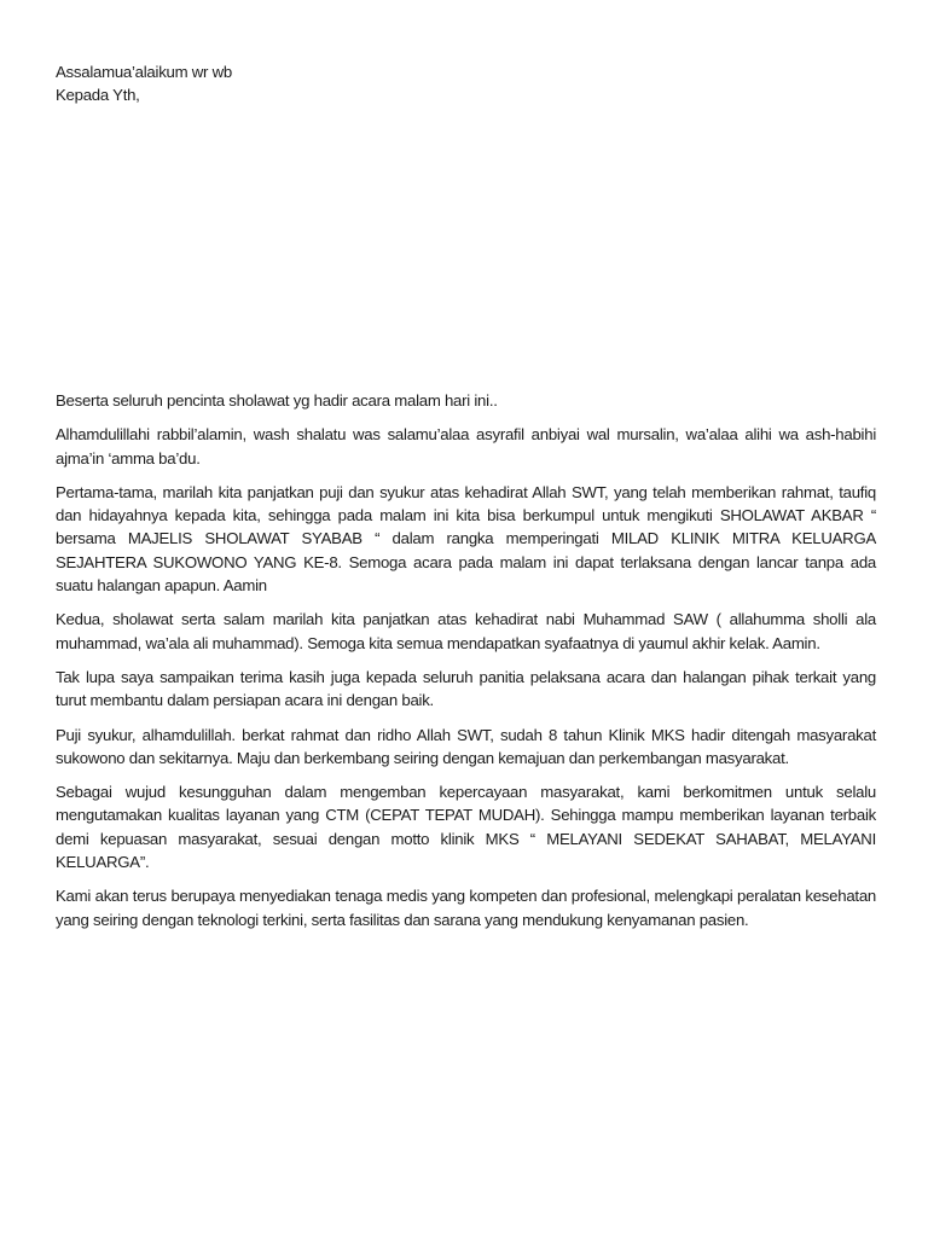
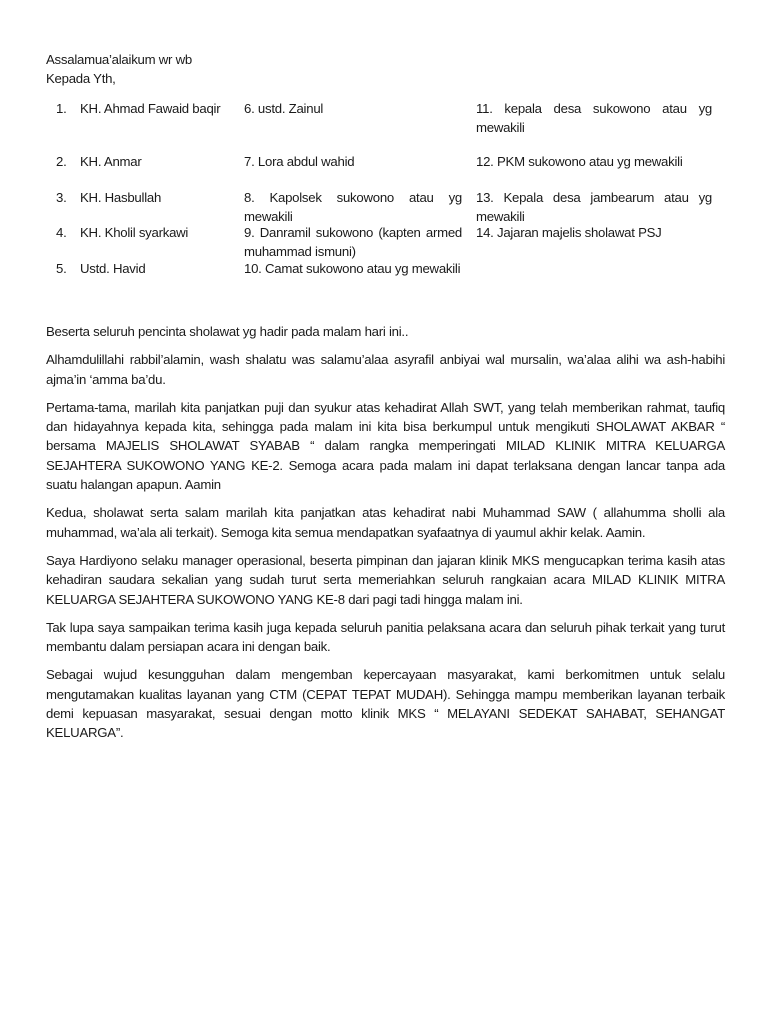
  Assalamua’alaikum wr wb
  Kepada Yth,
+ 1.
+ KH. Ahmad Fawaid baqir
+ 2.
+ KH. Anmar
+ 3.
+ KH. Hasbullah
+ 4.
+ KH. Kholil syarkawi
+ 5.
+ Ustd. Havid
+ 6. ustd. Zainul
+ 7. Lora abdul wahid
+ 8. Kapolsek sukowono atau yg mewakili
+ 9. Danramil sukowono (kapten armed muhammad ismuni)
+ 10. Camat sukowono atau yg mewakili
+ 11. kepala desa sukowono atau yg mewakili
+ 12. PKM sukowono atau yg mewakili
+ 13. Kepala desa jambearum atau yg mewakili
+ 14. Jajaran majelis sholawat PSJ
- Beserta seluruh pencinta sholawat yg hadir acara malam hari ini..
+ Beserta seluruh pencinta sholawat yg hadir pada malam hari ini..
  Alhamdulillahi rabbil’alamin, wash shalatu was salamu’alaa asyrafil anbiyai wal mursalin, wa’alaa alihi wa ash-habihi ajma’in ‘amma ba’du.
- Pertama-tama, marilah kita panjatkan puji dan syukur atas kehadirat Allah SWT, yang telah memberikan rahmat, taufiq dan hidayahnya kepada kita, sehingga pada malam ini kita bisa berkumpul untuk mengikuti SHOLAWAT AKBAR “ bersama MAJELIS SHOLAWAT SYABAB “ dalam rangka memperingati MILAD KLINIK MITRA KELUARGA SEJAHTERA SUKOWONO YANG KE-8. Semoga acara pada malam ini dapat terlaksana dengan lancar tanpa ada suatu halangan apapun. Aamin
+ Pertama-tama, marilah kita panjatkan puji dan syukur atas kehadirat Allah SWT, yang telah memberikan rahmat, taufiq dan hidayahnya kepada kita, sehingga pada malam ini kita bisa berkumpul untuk mengikuti SHOLAWAT AKBAR “ bersama MAJELIS SHOLAWAT SYABAB “ dalam rangka memperingati MILAD KLINIK MITRA KELUARGA SEJAHTERA SUKOWONO YANG KE-2. Semoga acara pada malam ini dapat terlaksana dengan lancar tanpa ada suatu halangan apapun. Aamin
- Kedua, sholawat serta salam marilah kita panjatkan atas kehadirat nabi Muhammad SAW ( allahumma sholli ala muhammad, wa’ala ali muhammad). Semoga kita semua mendapatkan syafaatnya di yaumul akhir kelak. Aamin.
+ Kedua, sholawat serta salam marilah kita panjatkan atas kehadirat nabi Muhammad SAW ( allahumma sholli ala muhammad, wa’ala ali terkait). Semoga kita semua mendapatkan syafaatnya di yaumul akhir kelak. Aamin.
+ Saya Hardiyono selaku manager operasional, beserta pimpinan dan jajaran klinik MKS mengucapkan terima kasih atas kehadiran saudara sekalian yang sudah turut serta memeriahkan seluruh rangkaian acara MILAD KLINIK MITRA KELUARGA SEJAHTERA SUKOWONO YANG KE-8 dari pagi tadi hingga malam ini.
- Tak lupa saya sampaikan terima kasih juga kepada seluruh panitia pelaksana acara dan halangan pihak terkait yang turut membantu dalam persiapan acara ini dengan baik.
+ Tak lupa saya sampaikan terima kasih juga kepada seluruh panitia pelaksana acara dan seluruh pihak terkait yang turut membantu dalam persiapan acara ini dengan baik.
- Puji syukur, alhamdulillah. berkat rahmat dan ridho Allah SWT, sudah 8 tahun Klinik MKS hadir ditengah masyarakat sukowono dan sekitarnya. Maju dan berkembang seiring dengan kemajuan dan perkembangan masyarakat.
- Sebagai wujud kesungguhan dalam mengemban kepercayaan masyarakat, kami berkomitmen untuk selalu mengutamakan kualitas layanan yang CTM (CEPAT TEPAT MUDAH). Sehingga mampu memberikan layanan terbaik demi kepuasan masyarakat, sesuai dengan motto klinik MKS “ MELAYANI SEDEKAT SAHABAT, MELAYANI KELUARGA”.
+ Sebagai wujud kesungguhan dalam mengemban kepercayaan masyarakat, kami berkomitmen untuk selalu mengutamakan kualitas layanan yang CTM (CEPAT TEPAT MUDAH). Sehingga mampu memberikan layanan terbaik demi kepuasan masyarakat, sesuai dengan motto klinik MKS “ MELAYANI SEDEKAT SAHABAT, SEHANGAT KELUARGA”.
- Kami akan terus berupaya menyediakan tenaga medis yang kompeten dan profesional, melengkapi peralatan kesehatan yang seiring dengan teknologi terkini, serta fasilitas dan sarana yang mendukung kenyamanan pasien.
